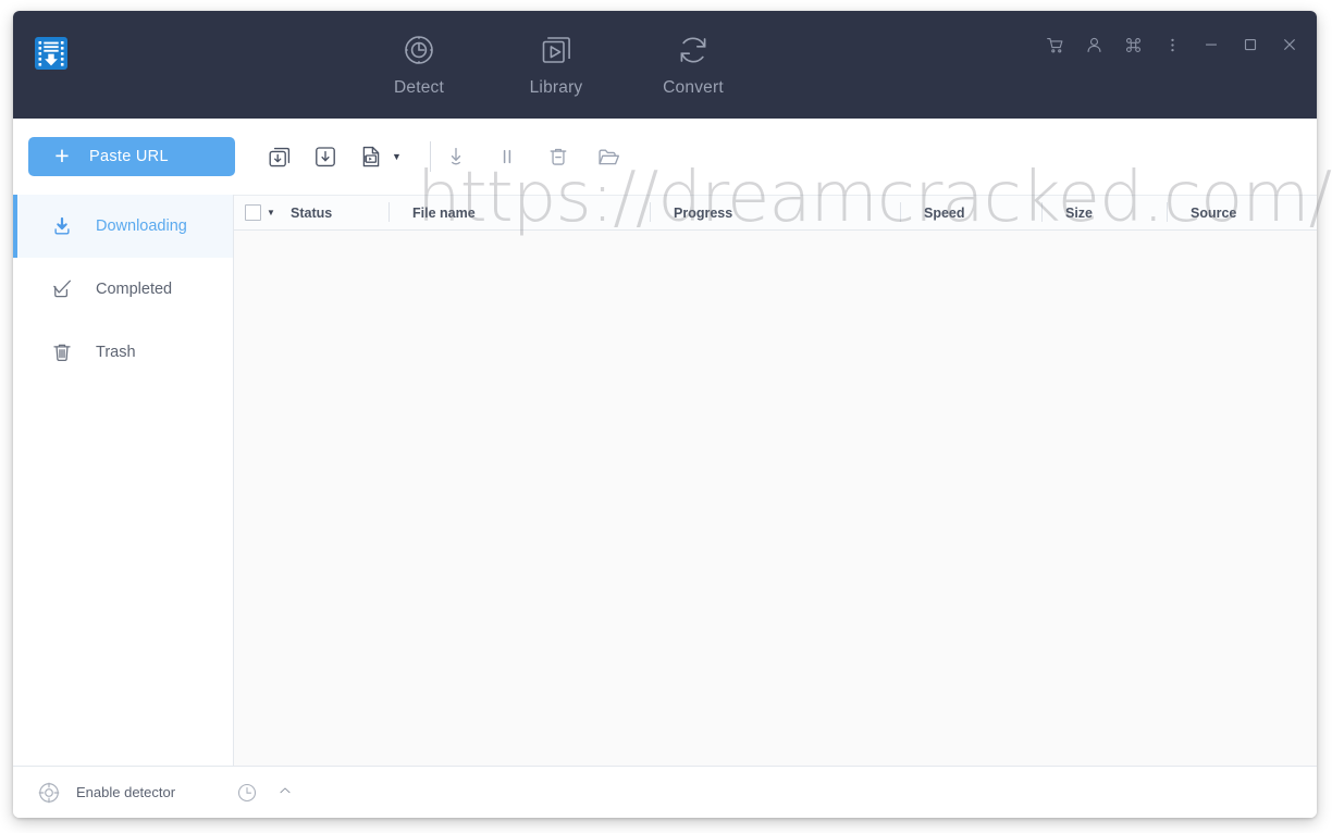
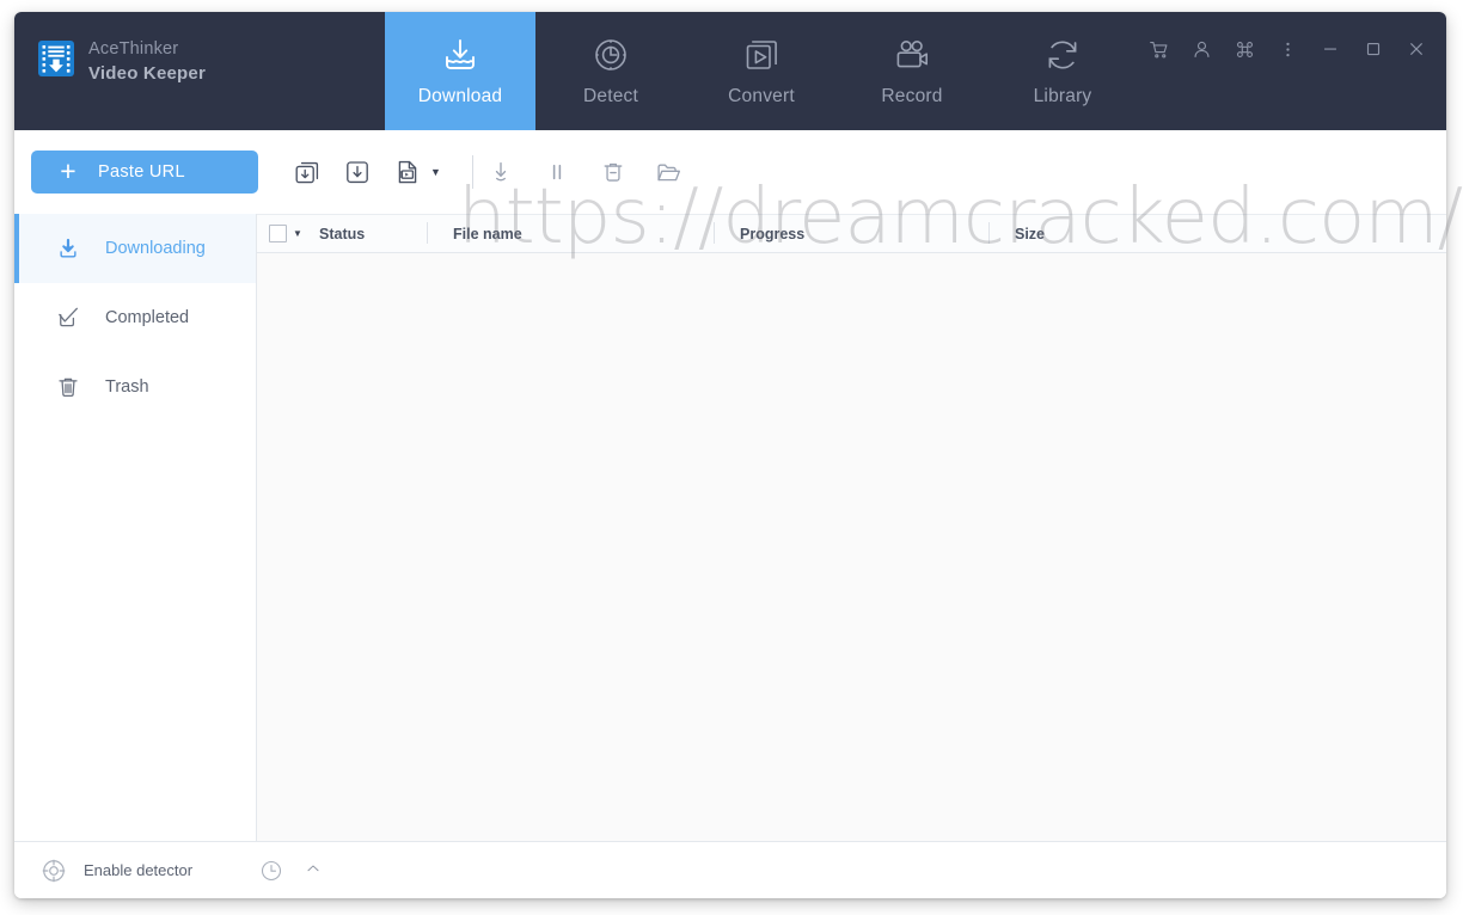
+ AceThinker
+ Video Keeper
+ Download
  Detect
- Library
+ Convert
+ Record
- Convert
+ Library
  +
  Paste URL
  ▼
  Downloading
  Completed
  Trash
  ▼
  Status
  File name
  Progress
- Speed
  Size
- Source
  Enable detector
  https://dreamcracked.com/
